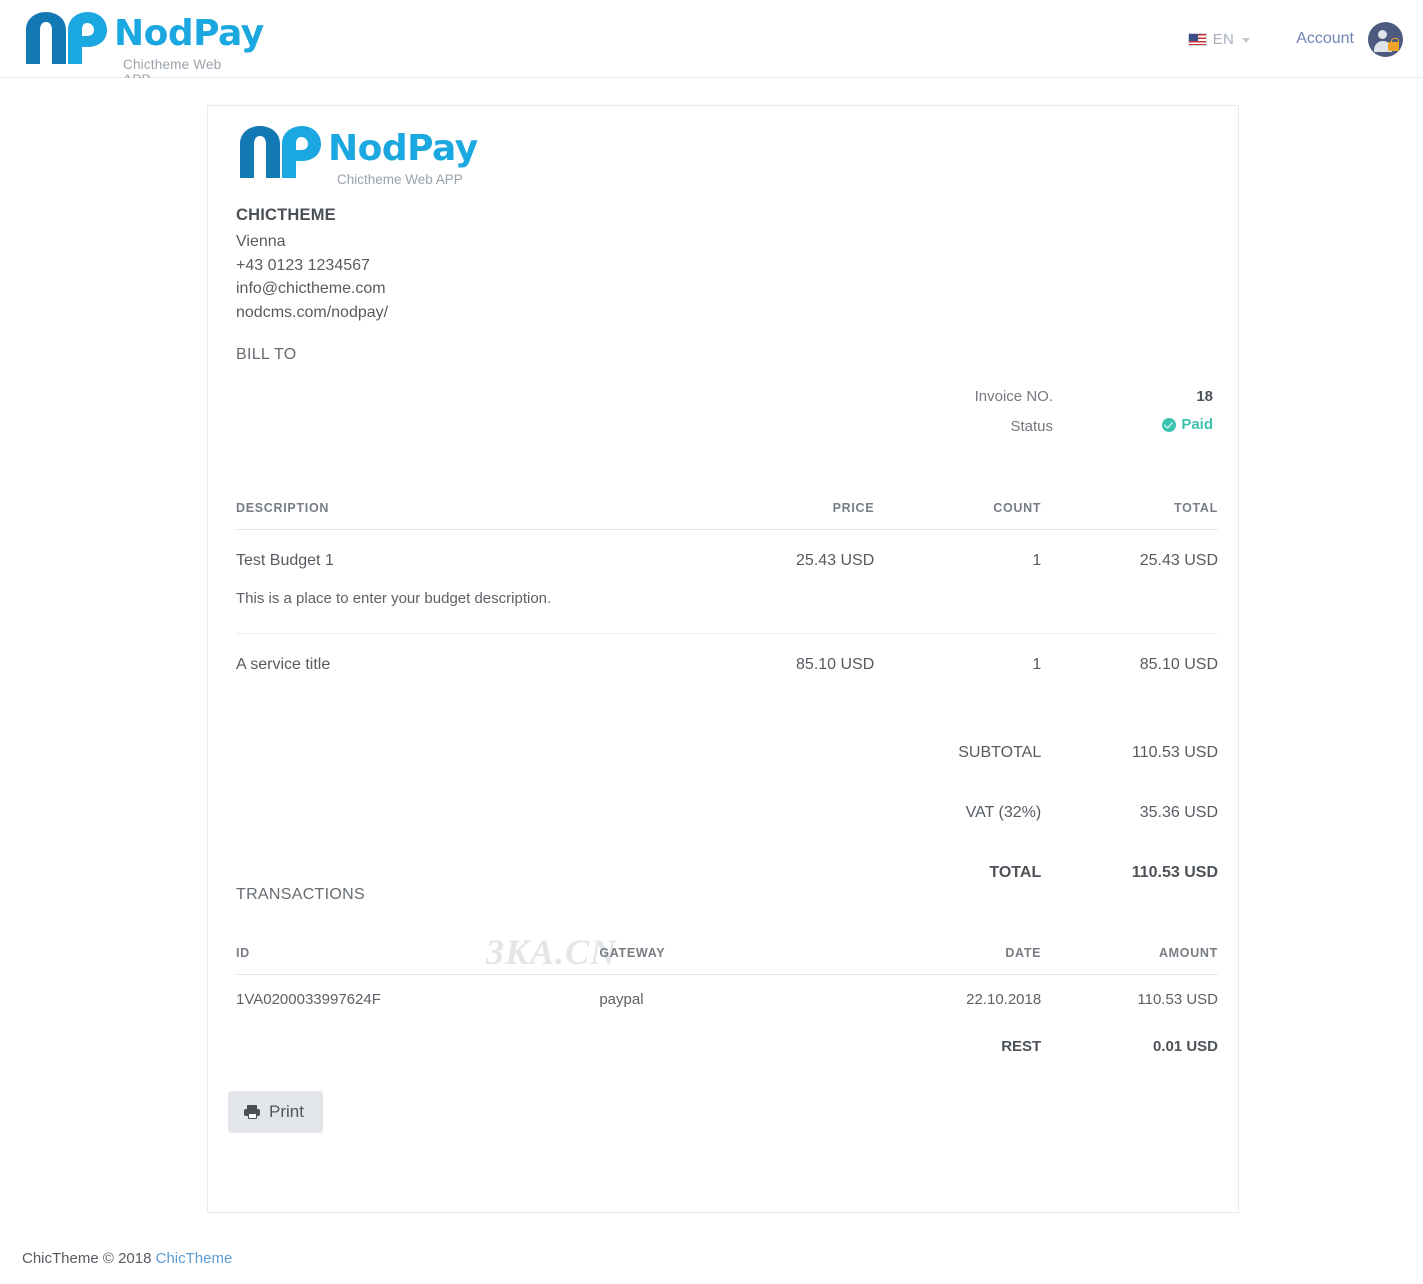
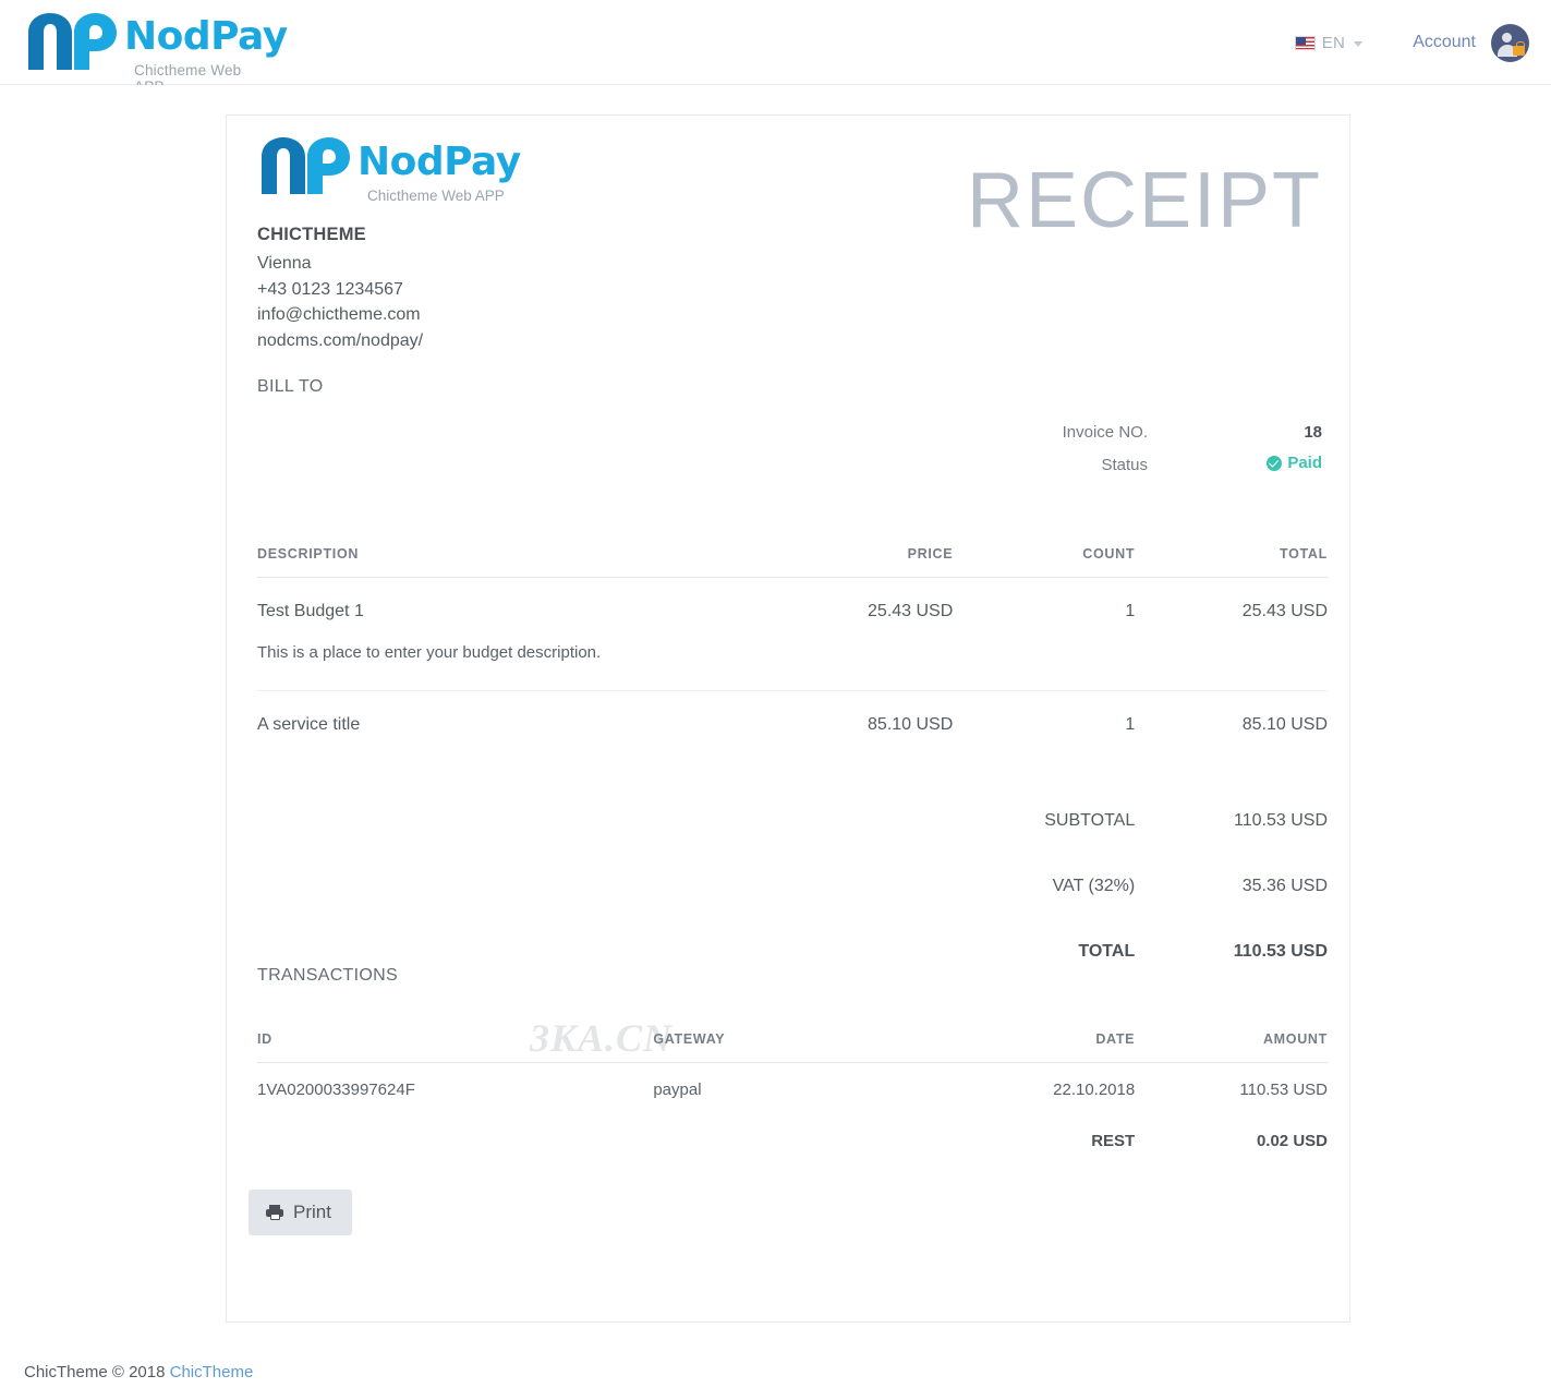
  NodPay
  Chictheme Web
  EN
  Account
  NodPay
  Chictheme Web APP
  CHICTHEME
  Vienna
  +43 0123 1234567
  info@chictheme.com
  nodcms.com/nodpay/
+ RECEIPT
  BILL TO
  Invoice NO.
  18
  Status
  Paid
  3KA.CN
  DESCRIPTION	PRICE	COUNT	TOTAL
  Test Budget 1	25.43 USD	1	25.43 USD
  This is a place to enter your budget description.
  A service title	85.10 USD	1	85.10 USD
  	SUBTOTAL	110.53 USD
  	VAT (32%)	35.36 USD
  	TOTAL	110.53 USD
  TRANSACTIONS
  ID	GATEWAY	DATE	AMOUNT
  1VA0200033997624F	paypal	22.10.2018	110.53 USD
- 	REST	0.01 USD
+ 	REST	0.02 USD
  Print
  ChicTheme © 2018 ChicTheme
